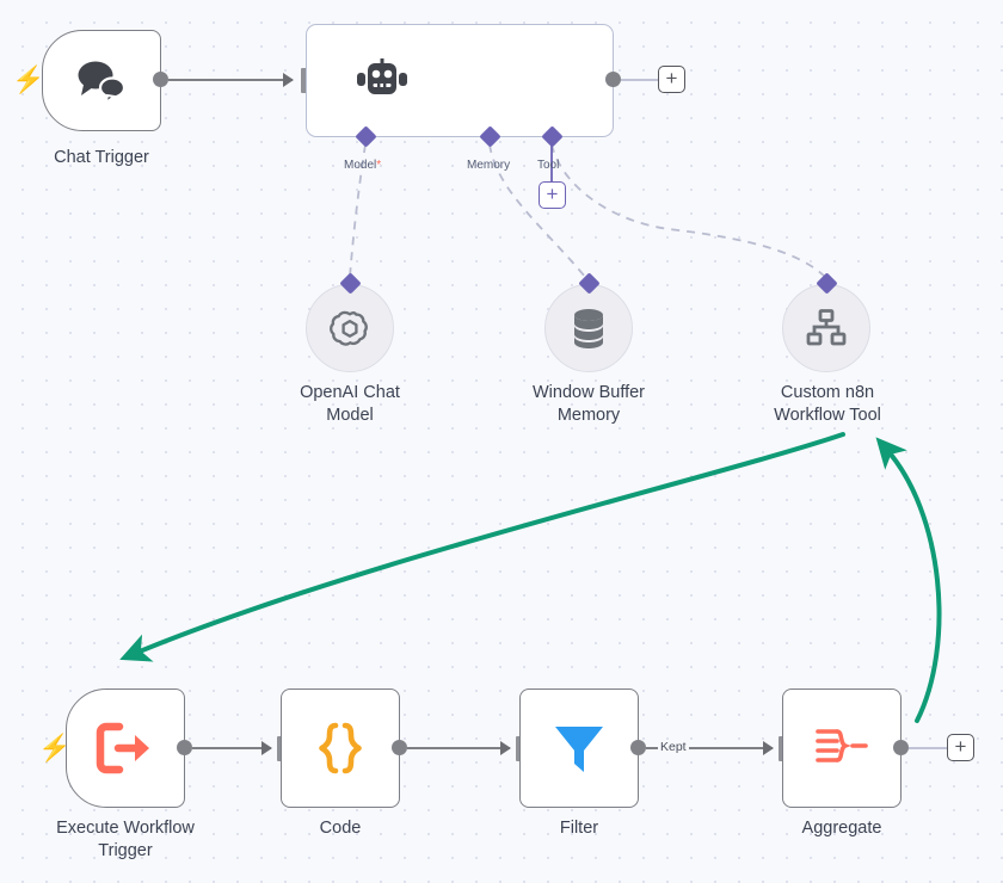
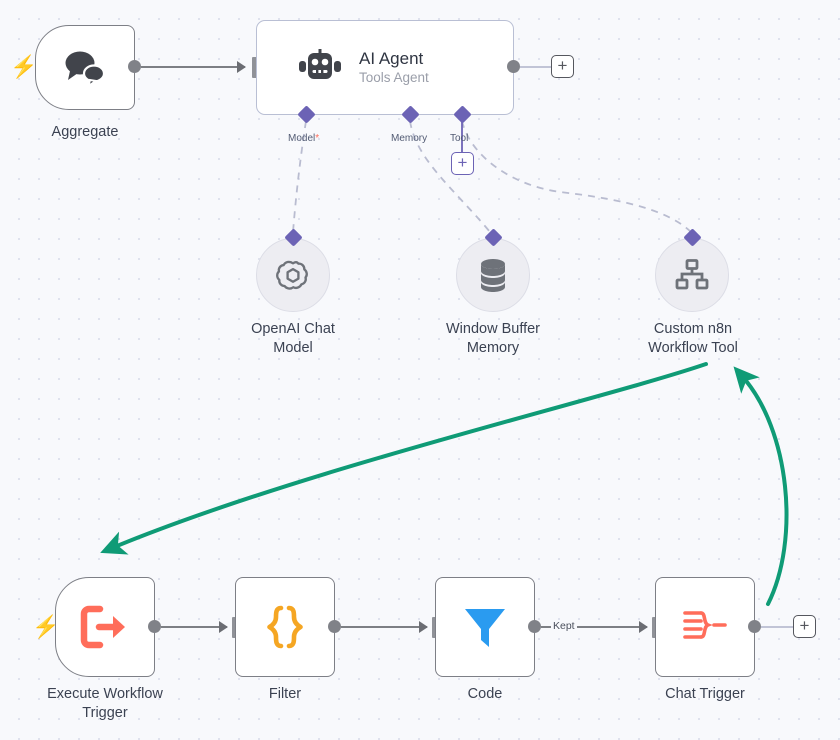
  ⚡
- Chat Trigger
+ Aggregate
+ AI Agent
+ Tools Agent
  +
  Model*
  Memory
  Tool
  +
  OpenAI Chat
  Model
  Window Buffer
  Memory
  Custom n8n
  Workflow Tool
  ⚡
  Execute Workflow
  Trigger
- Code
+ Filter
  Kept
- Filter
+ Code
  +
- Aggregate
+ Chat Trigger
